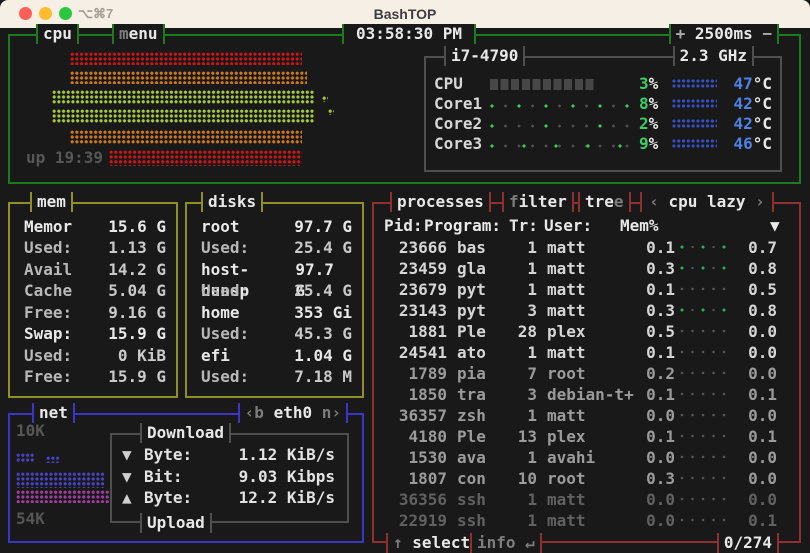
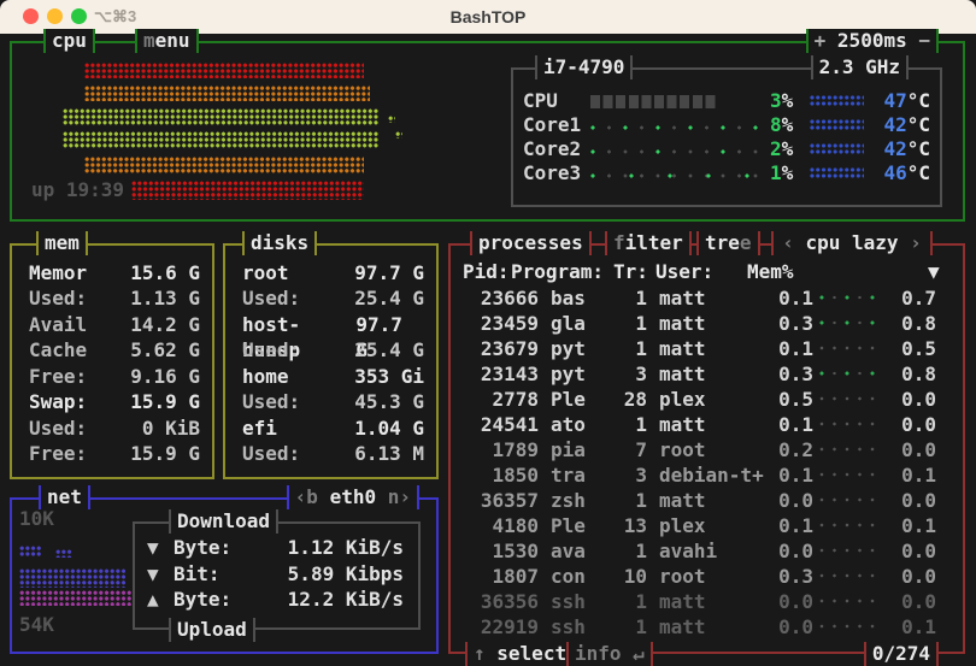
- ⌥⌘7
+ ⌥⌘3
  BashTOP
  cpu
  menu
- 03:58:30 PM
  + 2500ms −
  up 19:39
  i7-4790
  2.3 GHz
  CPU
  3%
  47°C
  Core1
  8%
  42°C
  Core2
  2%
  42°C
  Core3
- 9%
+ 1%
  46°C
  mem
  Memor
  15.6 G
  Used:
  1.13 G
  Avail
  14.2 G
  Cache
- 5.04 G
+ 5.62 G
  Free:
  9.16 G
  Swap:
  15.9 G
  Used:
  0 KiB
  Free:
  15.9 G
  disks
  root
  97.7 G
  Used:
  25.4 G
  host-hunsp
  97.7 G
  Used:
  25.4 G
  home
  353 Gi
  Used:
  45.3 G
  efi
  1.04 G
  Used:
- 7.18 M
+ 6.13 M
  net
  ‹b eth0 n›
  10K
  54K
  Download
  ▼
  Byte:
  1.12 KiB/s
  ▼
  Bit:
- 9.03 Kibps
+ 5.89 Kibps
  ▲
  Byte:
  12.2 KiB/s
  Upload
  processes
  filter
  tree
  ‹ cpu lazy ›
  Pid:
  Program:
  Tr:
  User:
  Mem%
  ▼
  23666 bas 1 matt 0.1 0.7
  23459 gla 1 matt 0.3 0.8
  23679 pyt 1 matt 0.1 0.5
  23143 pyt 3 matt 0.3 0.8
- 1881 Ple 28 plex 0.5 0.0
+ 2778 Ple 28 plex 0.5 0.0
  24541 ato 1 matt 0.1 0.0
  1789 pia 7 root 0.2 0.0
  1850 tra 3 debian-t+ 0.1 0.1
  36357 zsh 1 matt 0.0 0.0
  4180 Ple 13 plex 0.1 0.1
  1530 ava 1 avahi 0.0 0.0
  1807 con 10 root 0.3 0.0
  36356 ssh 1 matt 0.0 0.0
  22919 ssh 1 matt 0.0 0.1
  ↑ select
  info ↵
  0/274
